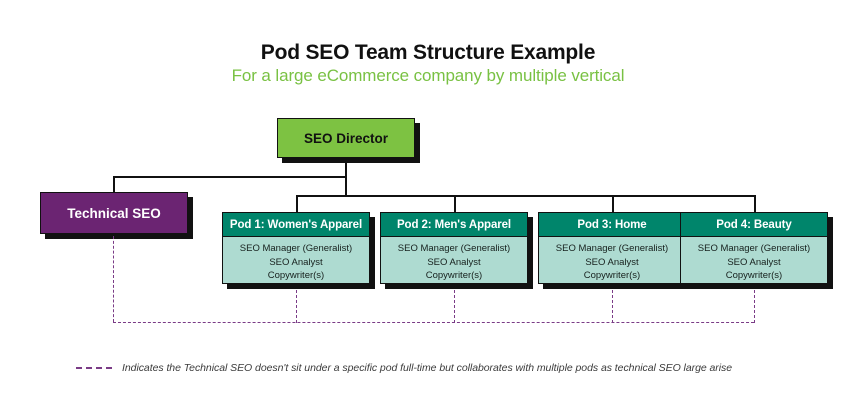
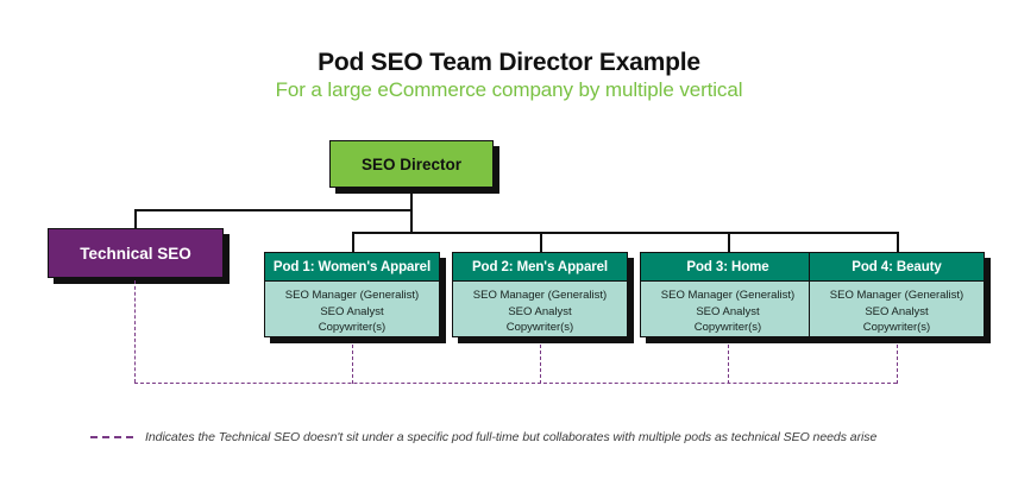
- Pod SEO Team Structure Example
+ Pod SEO Team Director Example
  For a large eCommerce company by multiple vertical
  SEO Director
  Technical SEO
  Pod 1: Women's Apparel
  SEO Manager (Generalist)
  SEO Analyst
  Copywriter(s)
  Pod 2: Men's Apparel
  SEO Manager (Generalist)
  SEO Analyst
  Copywriter(s)
  Pod 3: Home
  SEO Manager (Generalist)
  SEO Analyst
  Copywriter(s)
  Pod 4: Beauty
  SEO Manager (Generalist)
  SEO Analyst
  Copywriter(s)
- Indicates the Technical SEO doesn't sit under a specific pod full-time but collaborates with multiple pods as technical SEO large arise
+ Indicates the Technical SEO doesn't sit under a specific pod full-time but collaborates with multiple pods as technical SEO needs arise
